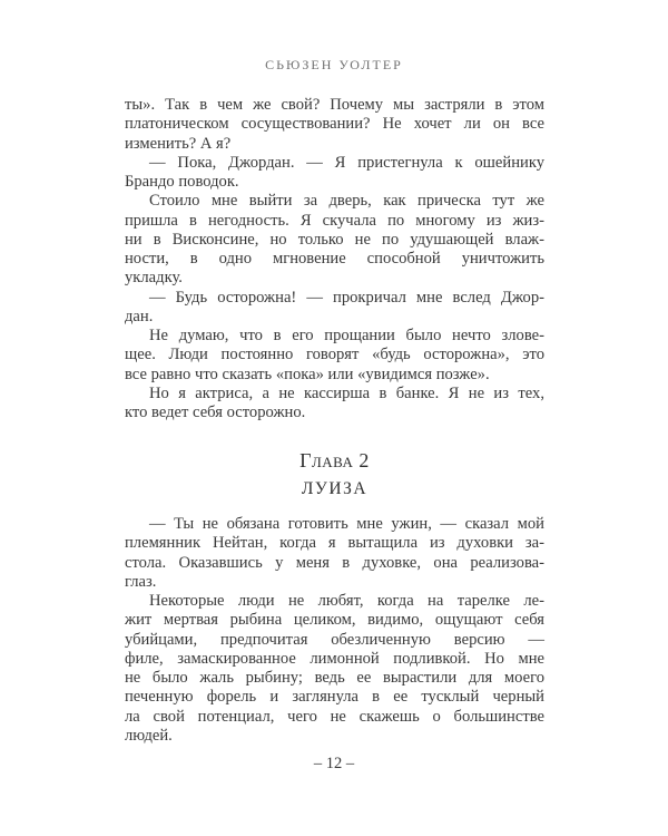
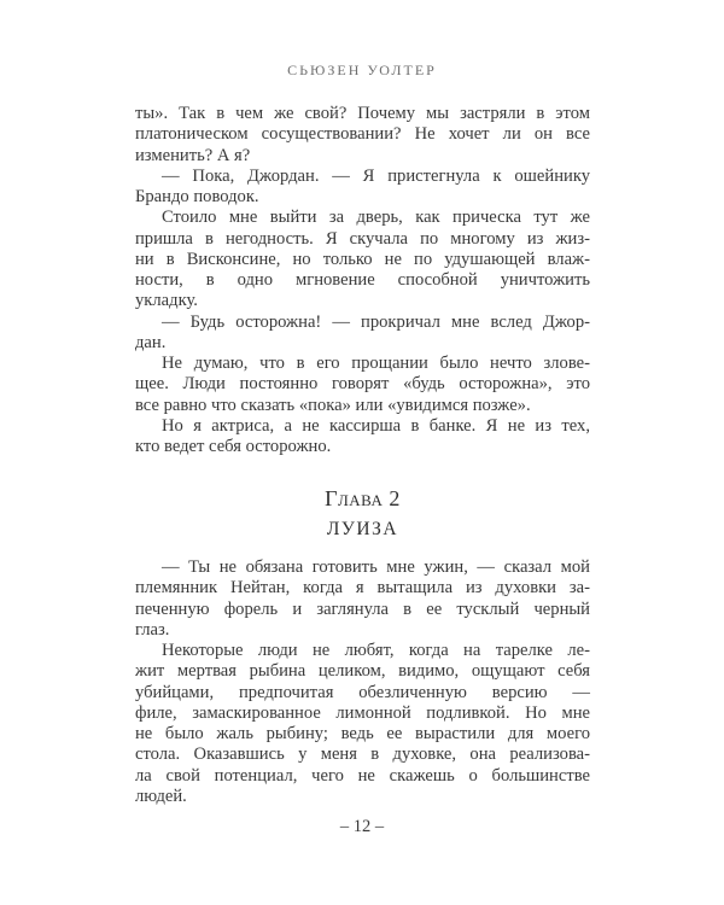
  СЬЮЗЕН УОЛТЕР
  ты». Так в чем же свой? Почему мы застряли в этом
  платоническом сосуществовании? Не хочет ли он все
  изменить? А я?
  — Пока, Джордан. — Я пристегнула к ошейнику
  Брандо поводок.
  Стоило мне выйти за дверь, как прическа тут же
  пришла в негодность. Я скучала по многому из жиз-
  ни в Висконсине, но только не по удушающей влаж-
  ности, в одно мгновение способной уничтожить
  укладку.
  — Будь осторожна! — прокричал мне вслед Джор-
  дан.
  Не думаю, что в его прощании было нечто злове-
  щее. Люди постоянно говорят «будь осторожна», это
  все равно что сказать «пока» или «увидимся позже».
  Но я актриса, а не кассирша в банке. Я не из тех,
  кто ведет себя осторожно.
  Глава 2
  ЛУИЗА
  — Ты не обязана готовить мне ужин, — сказал мой
  племянник Нейтан, когда я вытащила из духовки за-
- стола. Оказавшись у меня в духовке, она реализова-
+ печенную форель и заглянула в ее тусклый черный
  глаз.
  Некоторые люди не любят, когда на тарелке ле-
  жит мертвая рыбина целиком, видимо, ощущают себя
  убийцами, предпочитая обезличенную версию —
  филе, замаскированное лимонной подливкой. Но мне
  не было жаль рыбину; ведь ее вырастили для моего
- печенную форель и заглянула в ее тусклый черный
+ стола. Оказавшись у меня в духовке, она реализова-
  ла свой потенциал, чего не скажешь о большинстве
  людей.
  – 12 –
